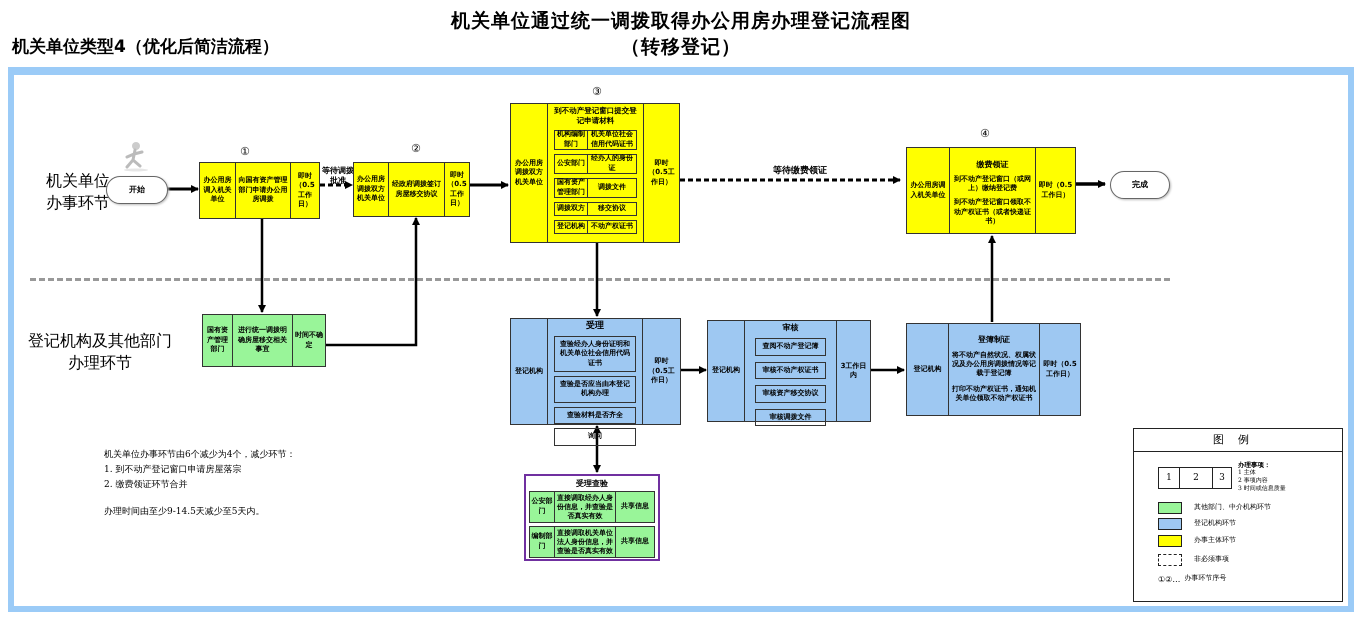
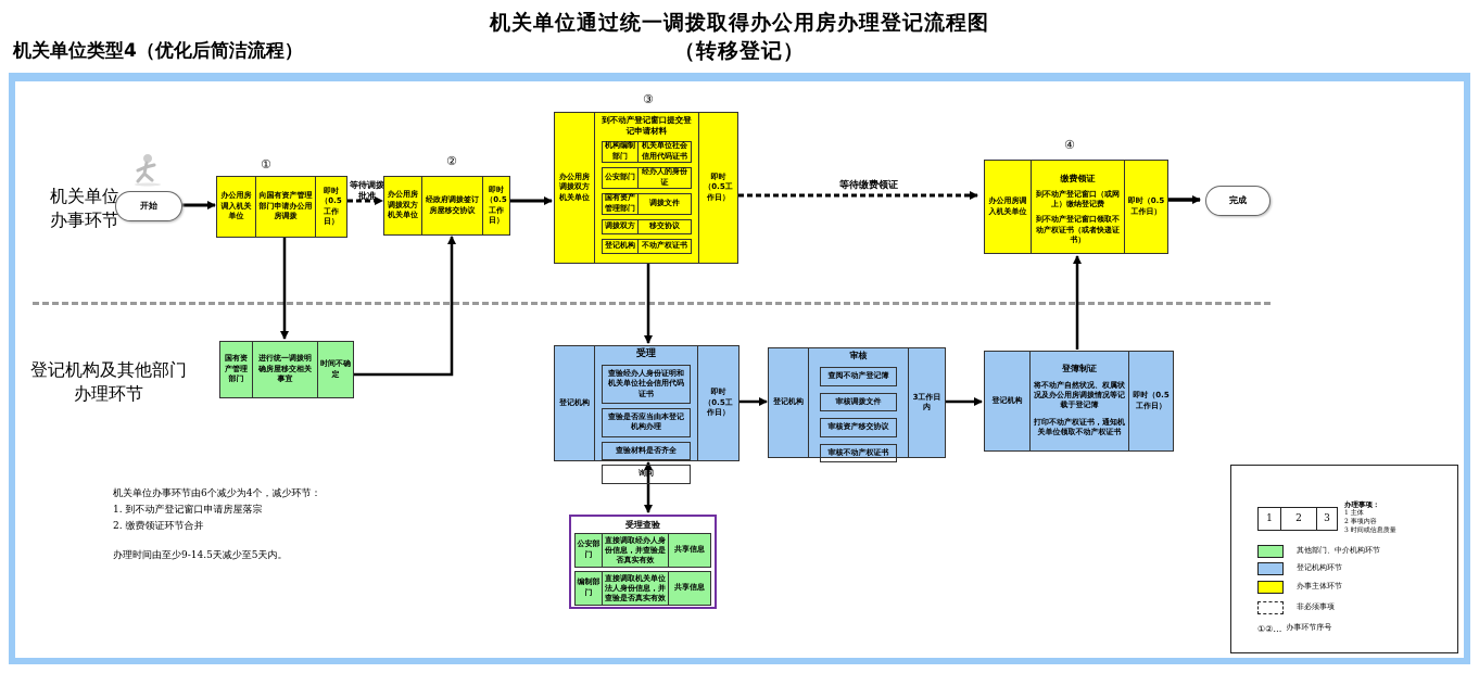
  机关单位通过统一调拨取得办公用房办理登记流程图
  （转移登记）
  机关单位类型4（优化后简洁流程）
  机关单位
  办事环节
  登记机构及其他部门
  办理环节
  开始
  完成
  ①
  ②
  ③
  ④
  等待调拨批准
  等待缴费领证
  办公用房调入机关单位
  向国有资产管理部门申请办公用房调拨
  即时（0.5工作日）
  办公用房调拨双方机关单位
  经政府调拨签订房屋移交协议
  即时（0.5工作日）
  办公用房调拨双方机关单位
  到不动产登记窗口提交登记申请材料
  机构编制部门
  机关单位社会信用代码证书
  公安部门
  经办人的身份证
  国有资产管理部门
  调拨文件
  调拨双方
  移交协议
  登记机构
  不动产权证书
  即时（0.5工作日）
  办公用房调入机关单位
  缴费领证
  到不动产登记窗口（或网上）缴纳登记费
  到不动产登记窗口领取不动产权证书（或者快递证书）
  即时（0.5工作日）
  国有资产管理部门
  进行统一调拨明确房屋移交相关事宜
  时间不确定
  登记机构
  受理
  查验经办人身份证明和机关单位社会信用代码证书
  查验是否应当由本登记机构办理
  查验材料是否齐全
  询问
  即时（0.5工作日）
  登记机构
  审核
  查阅不动产登记簿
- 审核不动产权证书
+ 审核调拨文件
  审核资产移交协议
- 审核调拨文件
+ 审核不动产权证书
  3工作日内
  登记机构
  登簿制证
  将不动产自然状况、权属状况及办公用房调拨情况等记载于登记簿
  打印不动产权证书，通知机关单位领取不动产权证书
  即时（0.5工作日）
  受理查验
  公安部门
  直接调取经办人身份信息，并查验是否真实有效
  共享信息
  编制部门
  直接调取机关单位法人身份信息，并查验是否真实有效
  共享信息
  机关单位办事环节由6个减少为4个，减少环节：
  1. 到不动产登记窗口申请房屋落宗
  2. 缴费领证环节合并
  办理时间由至少9-14.5天减少至5天内。
- 图例
  1
  2
  3
  办理事项：
  其他部门、中介机构环节
  登记机构环节
  办事主体环节
  非必须事项
  ①②…
  办事环节序号
